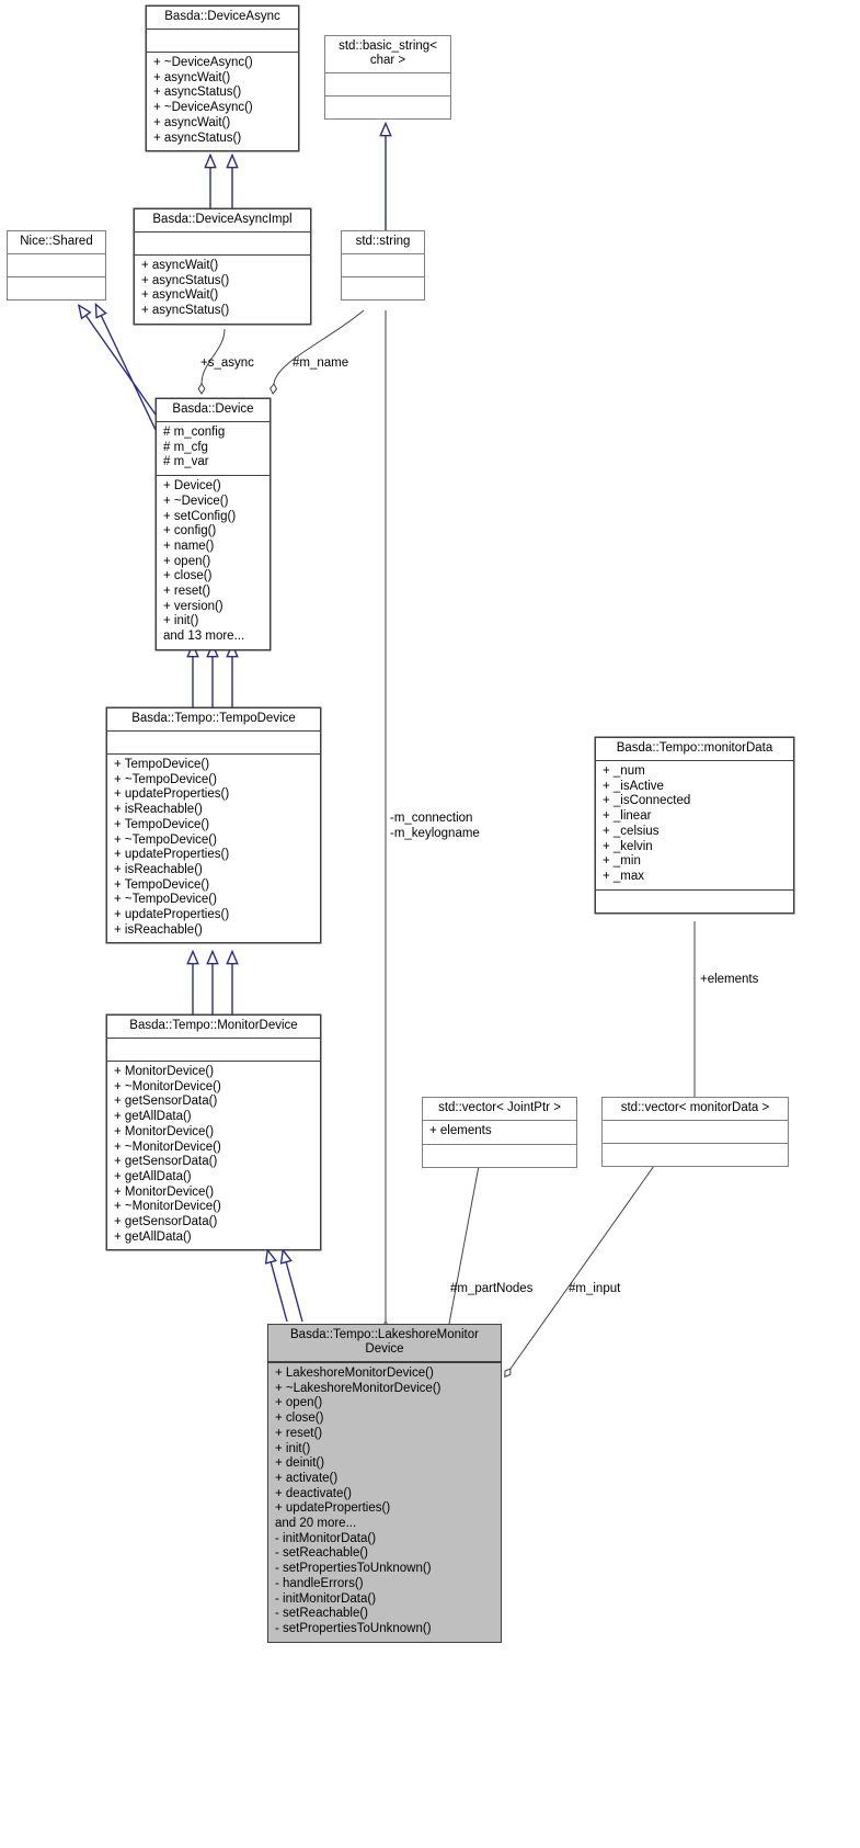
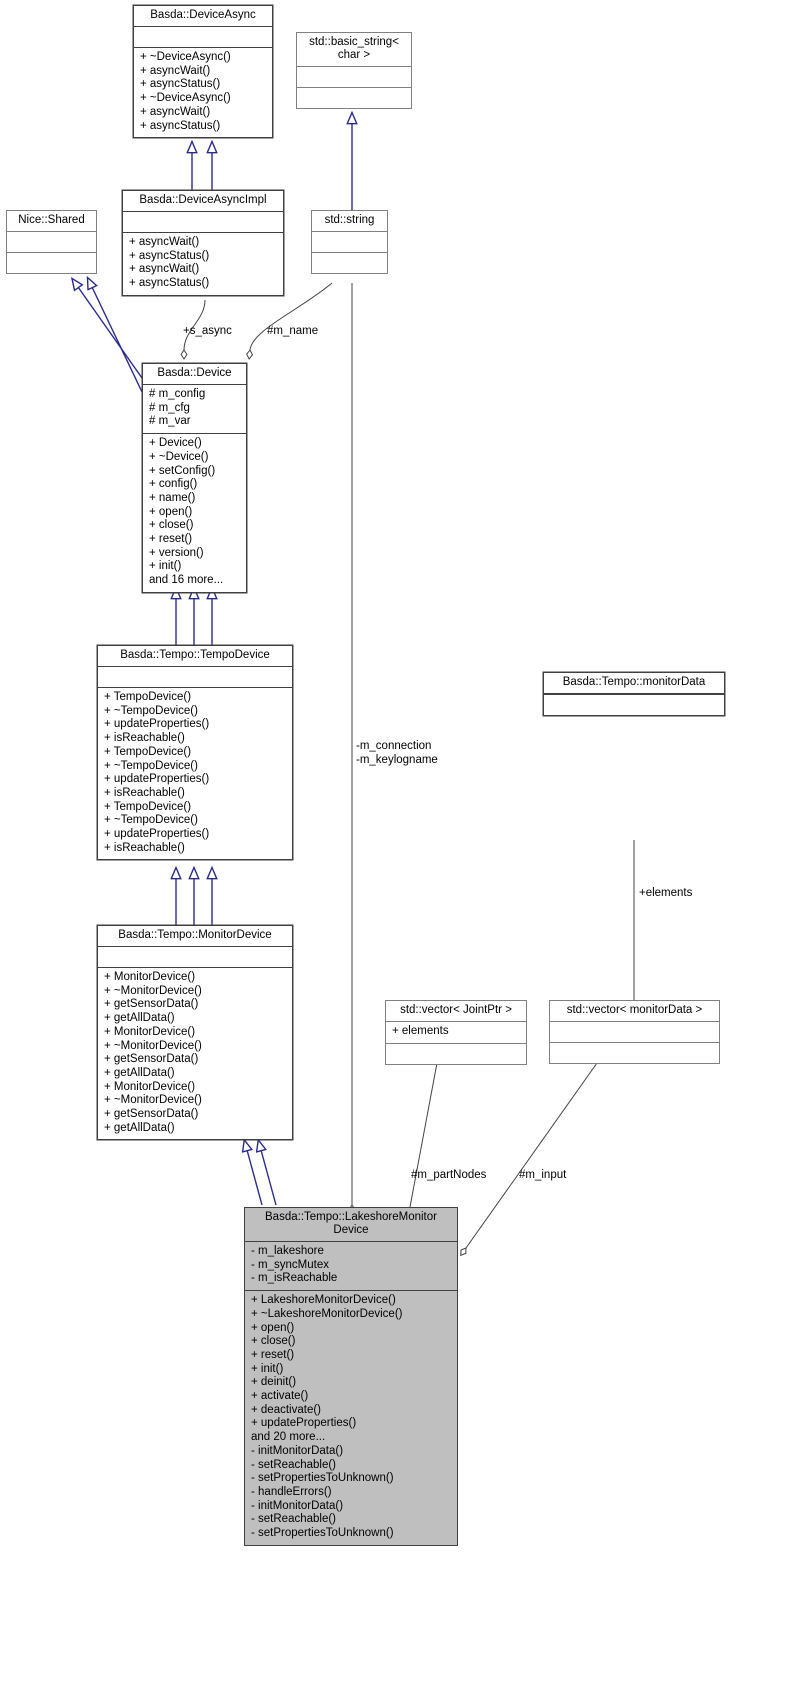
  Basda::DeviceAsync
  + ~DeviceAsync()
  + asyncWait()
  + asyncStatus()
  + ~DeviceAsync()
  + asyncWait()
  + asyncStatus()
  std::basic_string<
  char >
  Basda::DeviceAsyncImpl
  + asyncWait()
  + asyncStatus()
  + asyncWait()
  + asyncStatus()
  Nice::Shared
  std::string
  Basda::Device
  # m_config
  # m_cfg
  # m_var
  + Device()
  + ~Device()
  + setConfig()
  + config()
  + name()
  + open()
  + close()
  + reset()
  + version()
  + init()
- and 13 more...
+ and 16 more...
  Basda::Tempo::TempoDevice
  + TempoDevice()
  + ~TempoDevice()
  + updateProperties()
  + isReachable()
  + TempoDevice()
  + ~TempoDevice()
  + updateProperties()
  + isReachable()
  + TempoDevice()
  + ~TempoDevice()
  + updateProperties()
  + isReachable()
  Basda::Tempo::MonitorDevice
  + MonitorDevice()
  + ~MonitorDevice()
  + getSensorData()
  + getAllData()
  + MonitorDevice()
  + ~MonitorDevice()
  + getSensorData()
  + getAllData()
  + MonitorDevice()
  + ~MonitorDevice()
  + getSensorData()
  + getAllData()
  Basda::Tempo::monitorData
- + _num
- + _isActive
- + _isConnected
- + _linear
- + _celsius
- + _kelvin
- + _min
- + _max
  std::vector< JointPtr >
  + elements
  std::vector< monitorData >
  Basda::Tempo::LakeshoreMonitor
  Device
+ - m_lakeshore
+ - m_syncMutex
+ - m_isReachable
  + LakeshoreMonitorDevice()
  + ~LakeshoreMonitorDevice()
  + open()
  + close()
  + reset()
  + init()
  + deinit()
  + activate()
  + deactivate()
  + updateProperties()
  and 20 more...
  - initMonitorData()
  - setReachable()
  - setPropertiesToUnknown()
  - handleErrors()
  - initMonitorData()
  - setReachable()
  - setPropertiesToUnknown()
  +s_async
  #m_name
  -m_connection
  -m_keylogname
  +elements
  #m_partNodes
  #m_input
